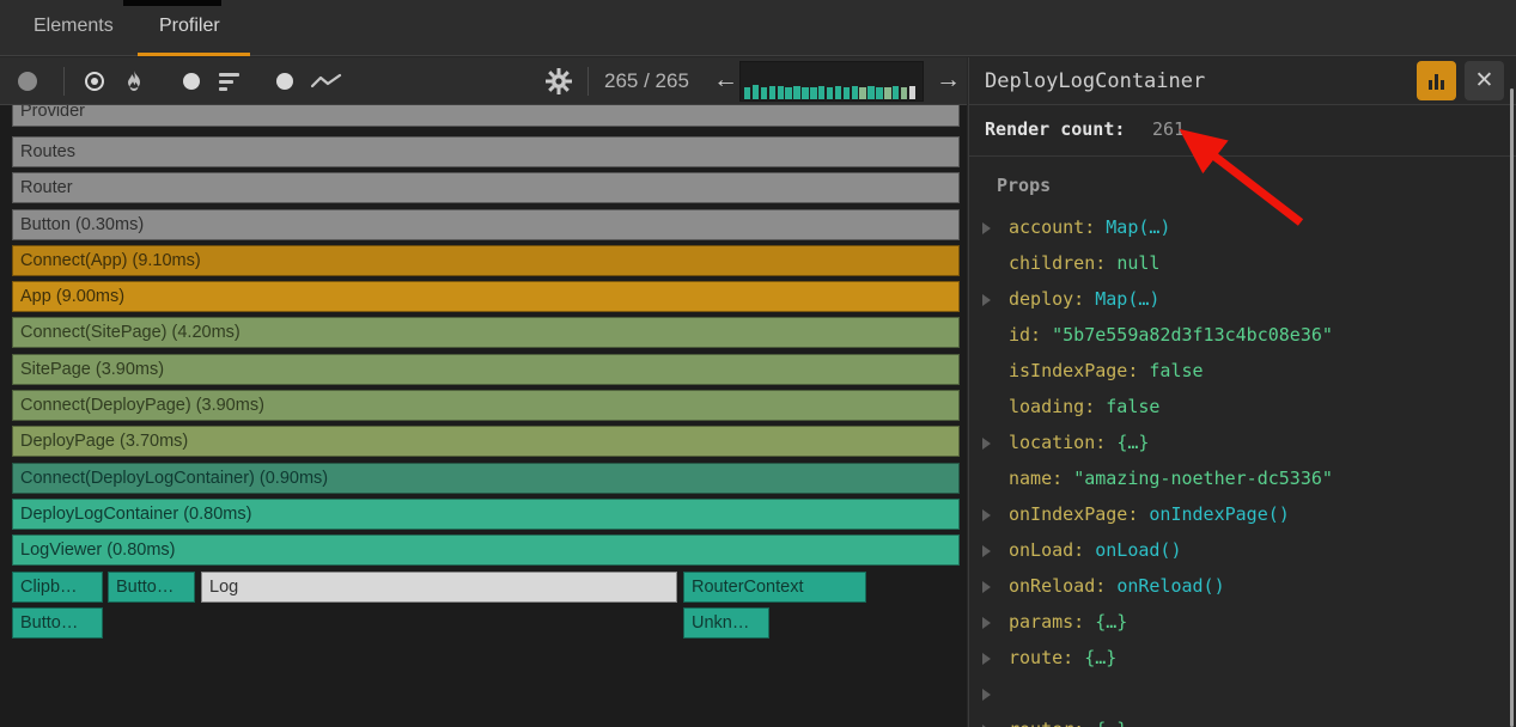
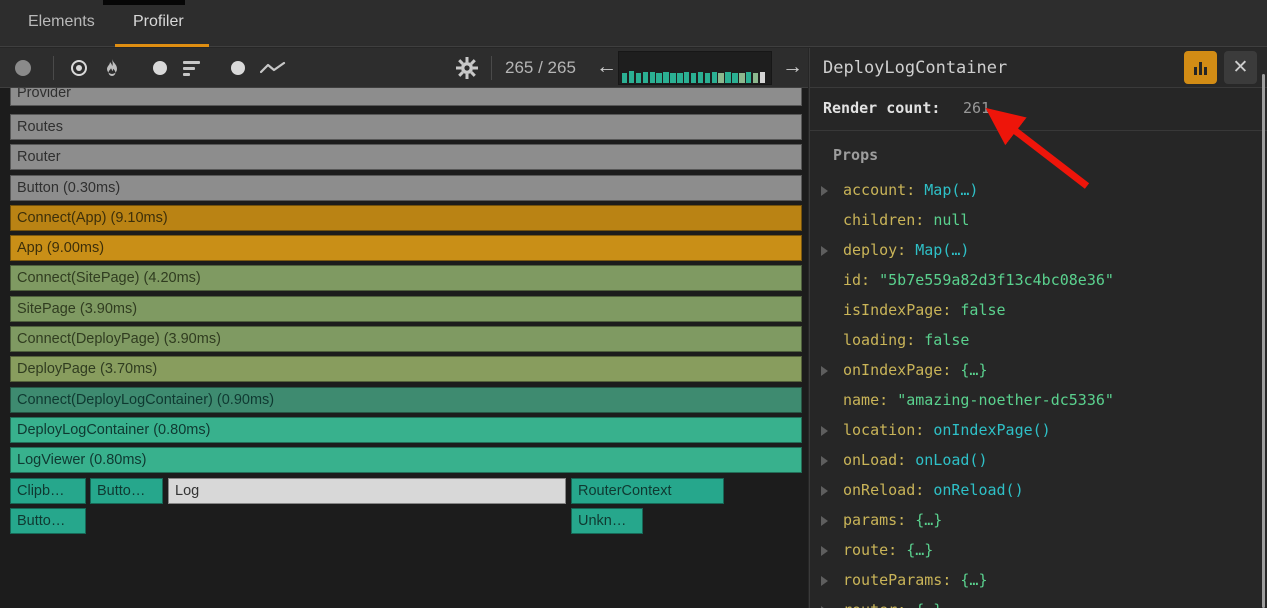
  Elements
  Profiler
  265 / 265
  ←
  →
  Provider
  Routes
  Router
  Button (0.30ms)
  Connect(App) (9.10ms)
  App (9.00ms)
  Connect(SitePage) (4.20ms)
  SitePage (3.90ms)
  Connect(DeployPage) (3.90ms)
  DeployPage (3.70ms)
  Connect(DeployLogContainer) (0.90ms)
  DeployLogContainer (0.80ms)
  LogViewer (0.80ms)
  Clipb…
  Butto…
  Log
  RouterContext
  Butto…
  Unkn…
  DeployLogContainer
  ✕
  Render count:
  261
  Props
  account: Map(…)
  children: null
  deploy: Map(…)
  id: "5b7e559a82d3f13c4bc08e36"
  isIndexPage: false
  loading: false
- location: {…}
+ onIndexPage: {…}
  name: "amazing-noether-dc5336"
- onIndexPage: onIndexPage()
+ location: onIndexPage()
  onLoad: onLoad()
  onReload: onReload()
  params: {…}
  route: {…}
+ routeParams: {…}
